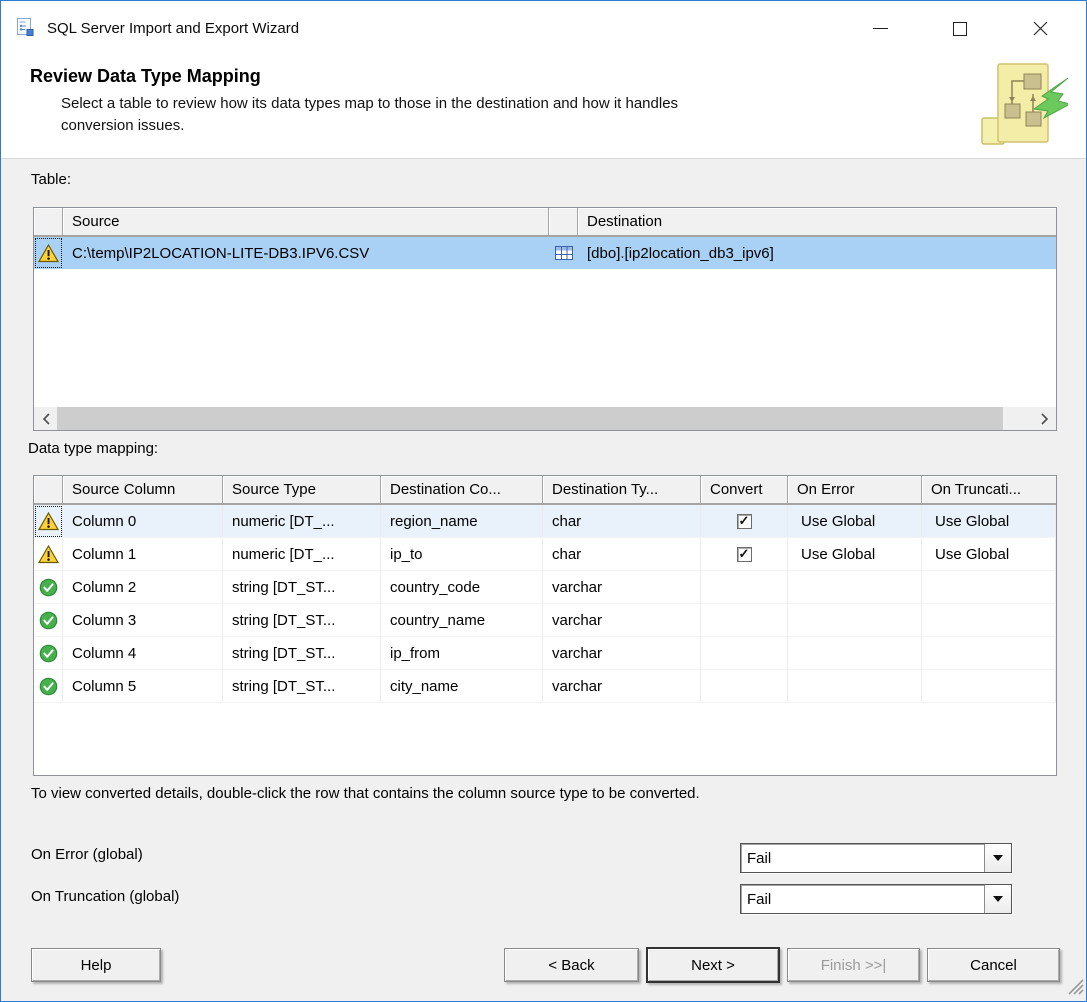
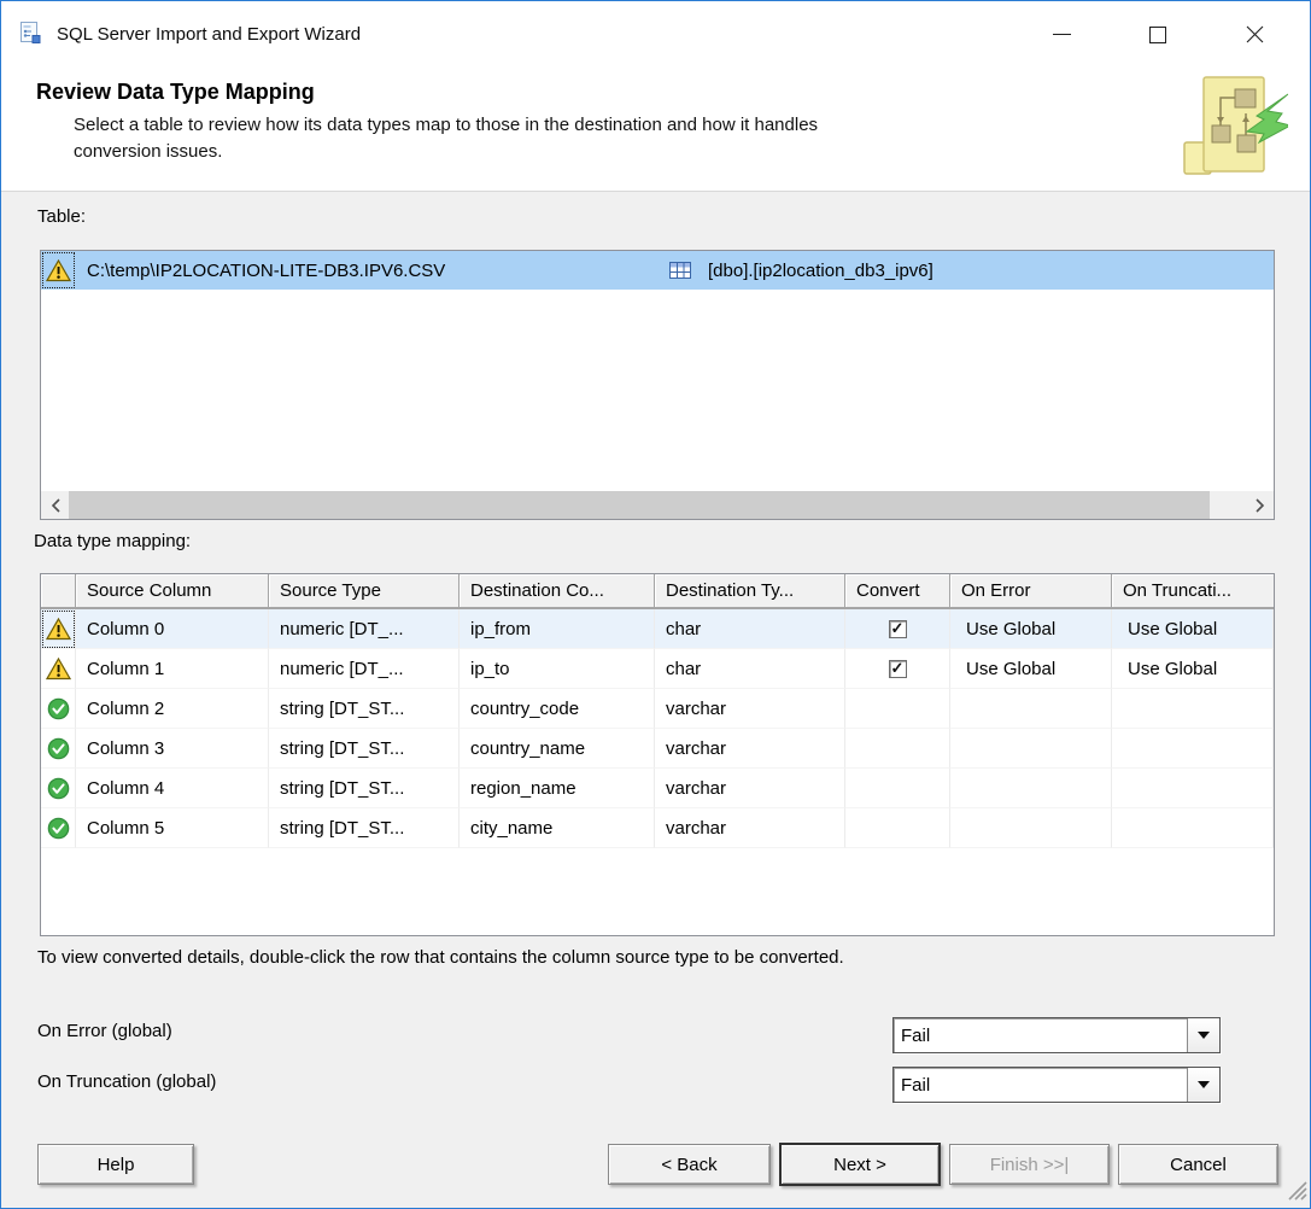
  SQL Server Import and Export Wizard
  Review Data Type Mapping
  Select a table to review how its data types map to those in the destination and how it handles
  conversion issues.
  Table:
- Source
- Destination
  C:\temp\IP2LOCATION-LITE-DB3.IPV6.CSV
  [dbo].[ip2location_db3_ipv6]
  Data type mapping:
  Source Column
  Source Type
  Destination Co...
  Destination Ty...
  Convert
  On Error
  On Truncati...
  Column 0
  numeric [DT_...
- region_name
+ ip_from
  char
  ✓
  Use Global
  Use Global
  Column 1
  numeric [DT_...
  ip_to
  char
  ✓
  Use Global
  Use Global
  Column 2
  string [DT_ST...
  country_code
  varchar
  Column 3
  string [DT_ST...
  country_name
  varchar
  Column 4
  string [DT_ST...
- ip_from
+ region_name
  varchar
  Column 5
  string [DT_ST...
  city_name
  varchar
  To view converted details, double-click the row that contains the column source type to be converted.
  On Error (global)
  Fail
  On Truncation (global)
  Fail
  Help
  < Back
  Next >
  Finish >>|
  Cancel
